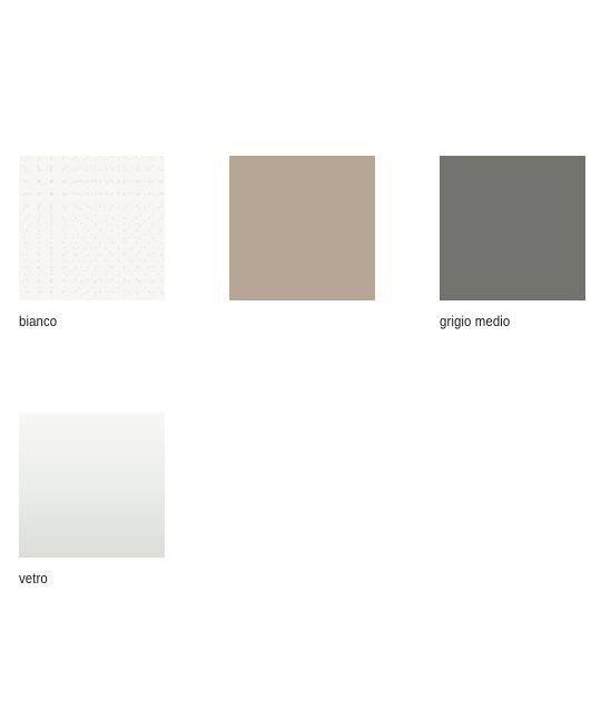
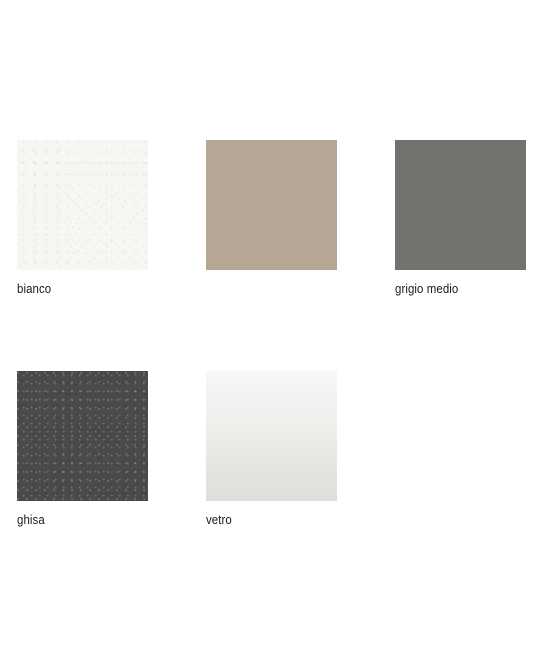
  bianco
  grigio medio
+ ghisa
  vetro
